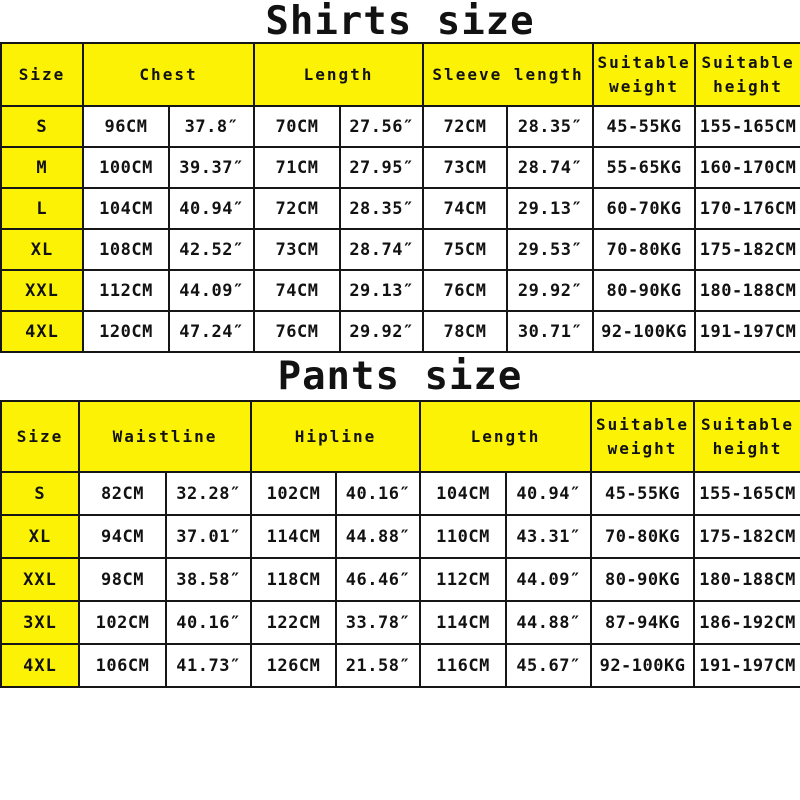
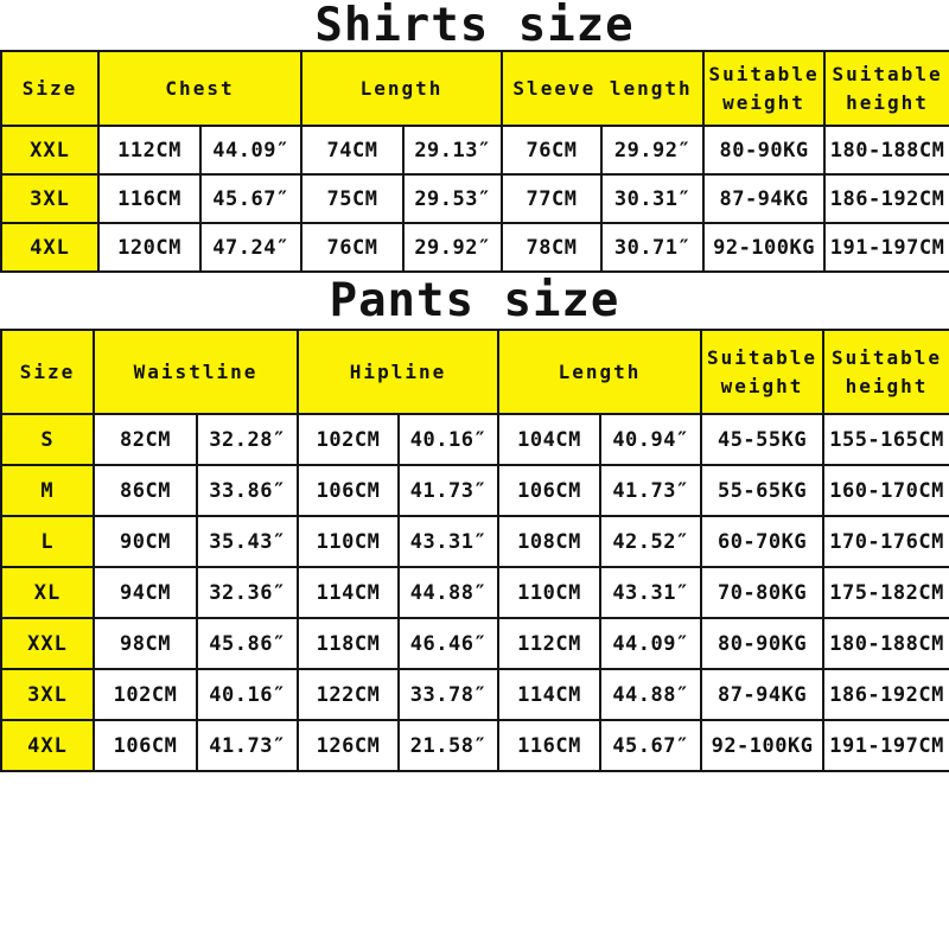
  Shirts size
  Size	Chest	Length	Sleeve length	Suitable weight	Suitable height
- S	96CM	37.8″	70CM	27.56″	72CM	28.35″	45-55KG	155-165CM
- M	100CM	39.37″	71CM	27.95″	73CM	28.74″	55-65KG	160-170CM
- L	104CM	40.94″	72CM	28.35″	74CM	29.13″	60-70KG	170-176CM
- XL	108CM	42.52″	73CM	28.74″	75CM	29.53″	70-80KG	175-182CM
  XXL	112CM	44.09″	74CM	29.13″	76CM	29.92″	80-90KG	180-188CM
+ 3XL	116CM	45.67″	75CM	29.53″	77CM	30.31″	87-94KG	186-192CM
  4XL	120CM	47.24″	76CM	29.92″	78CM	30.71″	92-100KG	191-197CM
  Pants size
  Size	Waistline	Hipline	Length	Suitable weight	Suitable height
  S	82CM	32.28″	102CM	40.16″	104CM	40.94″	45-55KG	155-165CM
+ M	86CM	33.86″	106CM	41.73″	106CM	41.73″	55-65KG	160-170CM
+ L	90CM	35.43″	110CM	43.31″	108CM	42.52″	60-70KG	170-176CM
- XL	94CM	37.01″	114CM	44.88″	110CM	43.31″	70-80KG	175-182CM
+ XL	94CM	32.36″	114CM	44.88″	110CM	43.31″	70-80KG	175-182CM
- XXL	98CM	38.58″	118CM	46.46″	112CM	44.09″	80-90KG	180-188CM
+ XXL	98CM	45.86″	118CM	46.46″	112CM	44.09″	80-90KG	180-188CM
  3XL	102CM	40.16″	122CM	33.78″	114CM	44.88″	87-94KG	186-192CM
  4XL	106CM	41.73″	126CM	21.58″	116CM	45.67″	92-100KG	191-197CM
